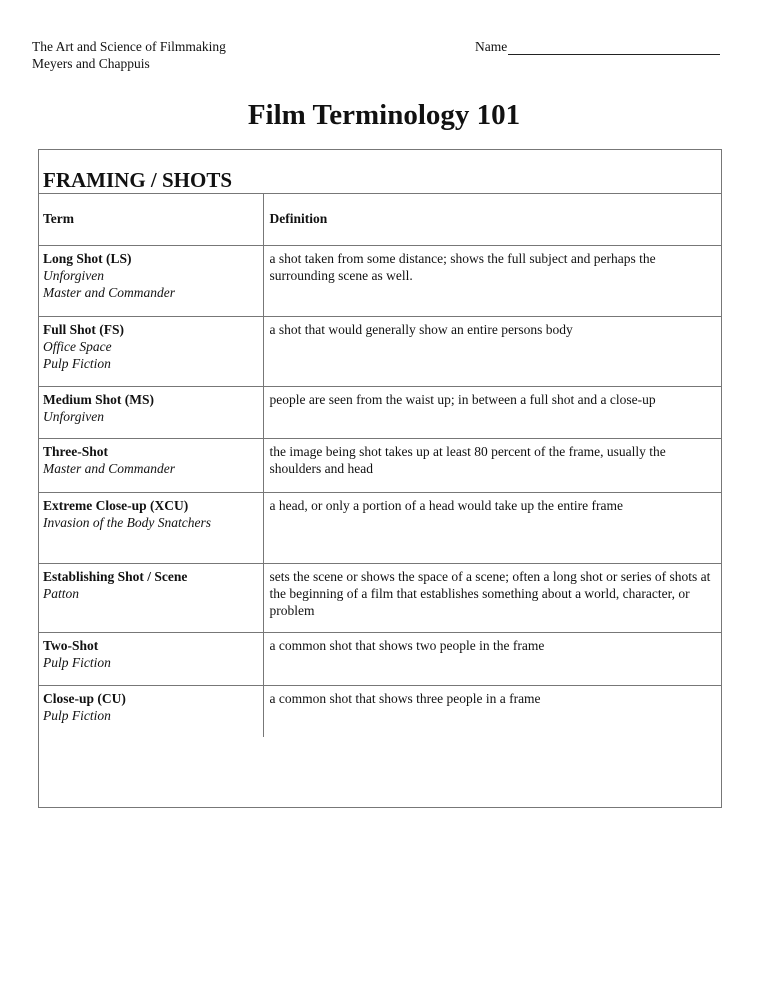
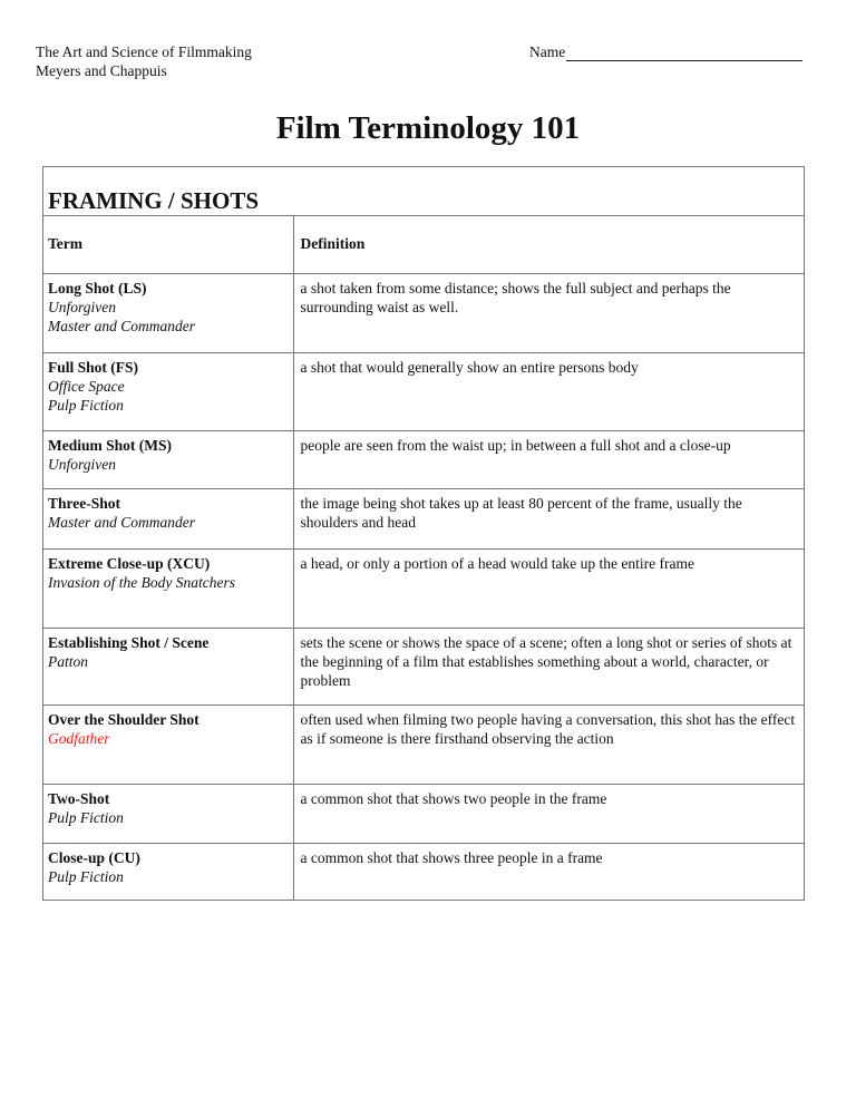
  The Art and Science of Filmmaking
  Meyers and Chappuis
  Name
  Film Terminology 101
  FRAMING / SHOTS
  Term	Definition
- Long Shot (LS)UnforgivenMaster and Commander	a shot taken from some distance; shows the full subject and perhaps the surrounding scene as well.
+ Long Shot (LS)UnforgivenMaster and Commander	a shot taken from some distance; shows the full subject and perhaps the surrounding waist as well.
  Full Shot (FS)Office SpacePulp Fiction	a shot that would generally show an entire persons body
  Medium Shot (MS)Unforgiven	people are seen from the waist up; in between a full shot and a close-up
  Three-ShotMaster and Commander	the image being shot takes up at least 80 percent of the frame, usually the shoulders and head
  Extreme Close-up (XCU)Invasion of the Body Snatchers	a head, or only a portion of a head would take up the entire frame
  Establishing Shot / ScenePatton	sets the scene or shows the space of a scene; often a long shot or series of shots at the beginning of a film that establishes something about a world, character, or problem
+ Over the Shoulder ShotGodfather	often used when filming two people having a conversation, this shot has the effect as if someone is there firsthand observing the action
  Two-ShotPulp Fiction	a common shot that shows two people in the frame
  Close-up (CU)Pulp Fiction	a common shot that shows three people in a frame
